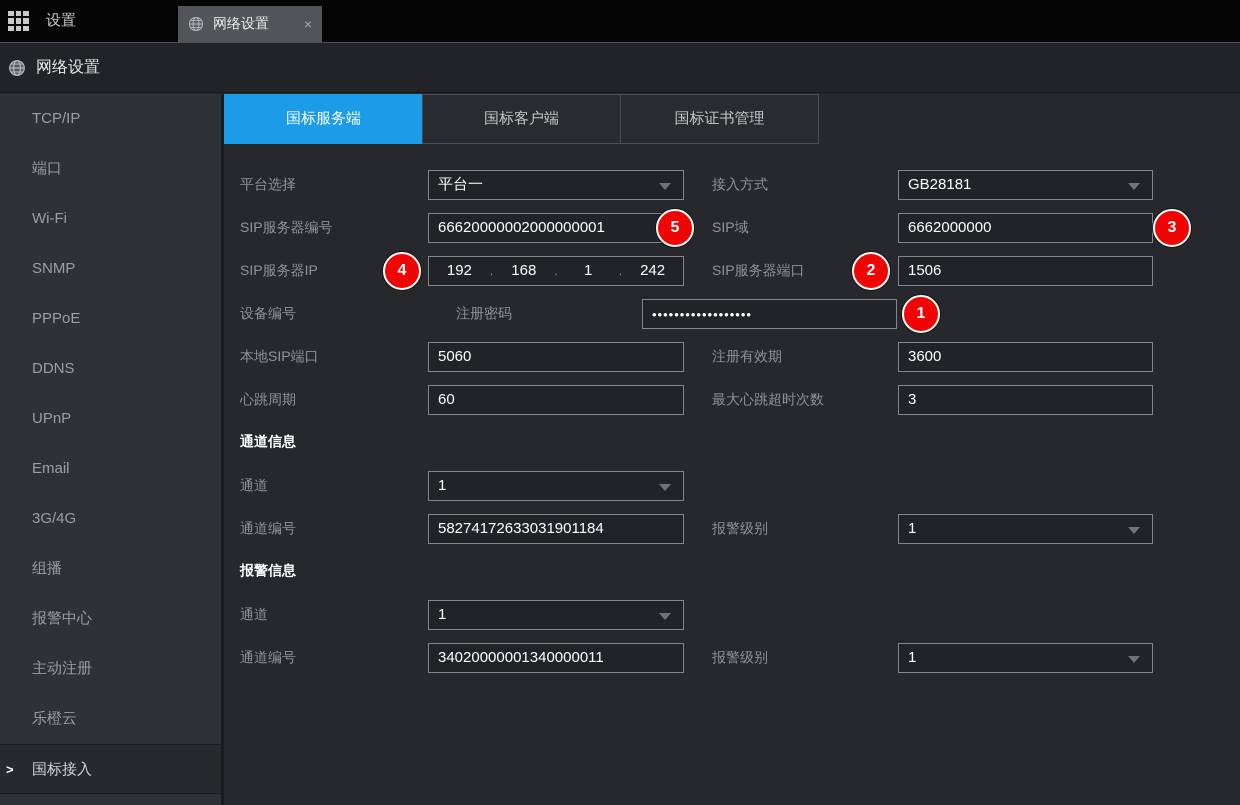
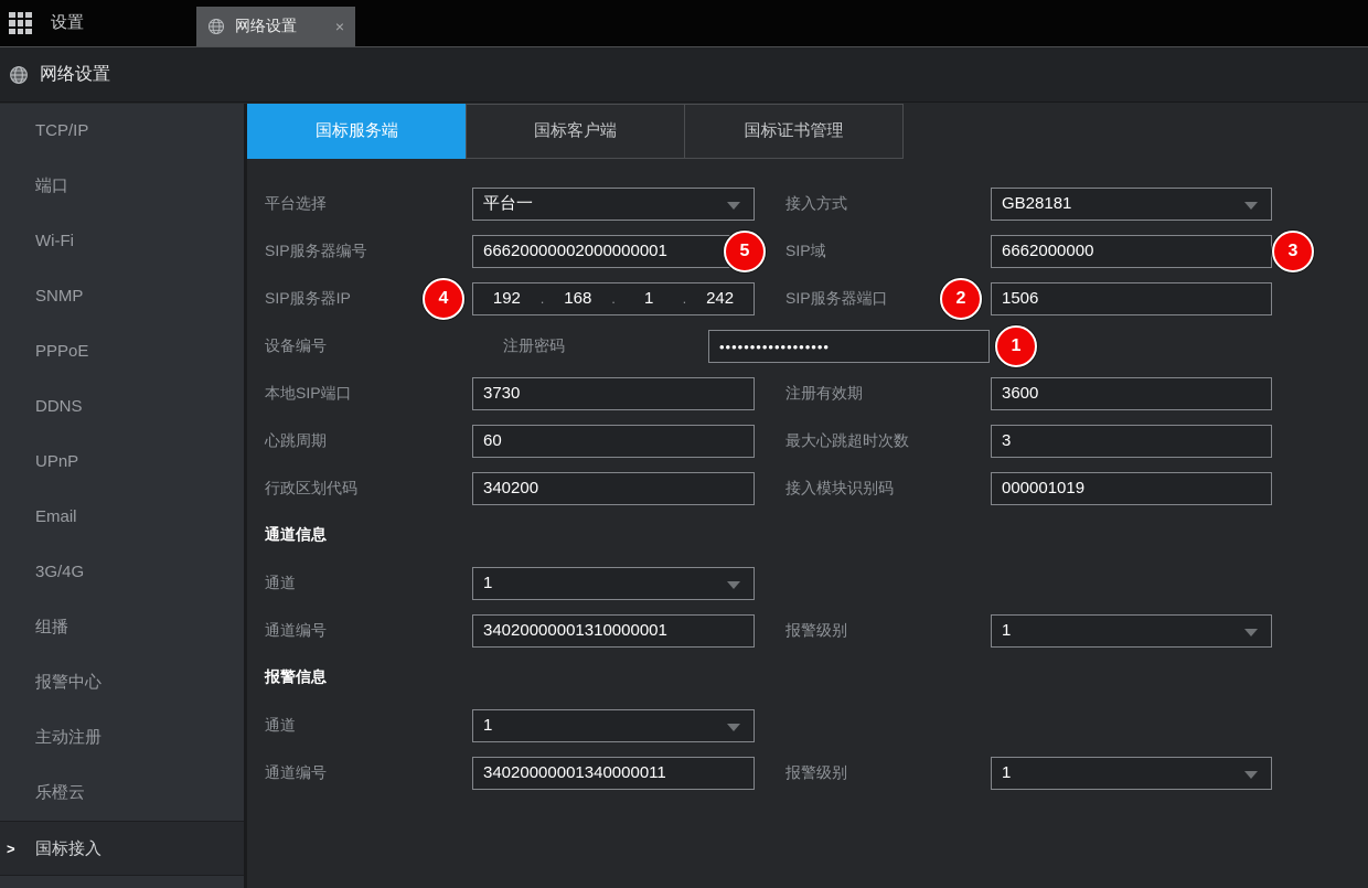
  设置
  网络设置
  ×
  网络设置
  TCP/IP
  端口
  Wi-Fi
  SNMP
  PPPoE
  DDNS
  UPnP
  Email
  3G/4G
  组播
  报警中心
  主动注册
  乐橙云
  >
  国标接入
  国标服务端
  国标客户端
  国标证书管理
  平台选择
  平台一
  接入方式
  GB28181
  SIP服务器编号
  66620000002000000001
  5
  SIP域
  6662000000
  3
  SIP服务器IP
  192
  .
  168
  .
  1
  .
  242
  4
  SIP服务器端口
  1506
  2
  设备编号
  注册密码
  ••••••••••••••••••
  1
  本地SIP端口
- 5060
+ 3730
  注册有效期
  3600
  心跳周期
  60
  最大心跳超时次数
  3
+ 行政区划代码
+ 340200
+ 接入模块识别码
+ 000001019
  通道信息
  通道
  1
  通道编号
- 58274172633031901184
+ 34020000001310000001
  报警级别
  1
  报警信息
  通道
  1
  通道编号
  34020000001340000011
  报警级别
  1
